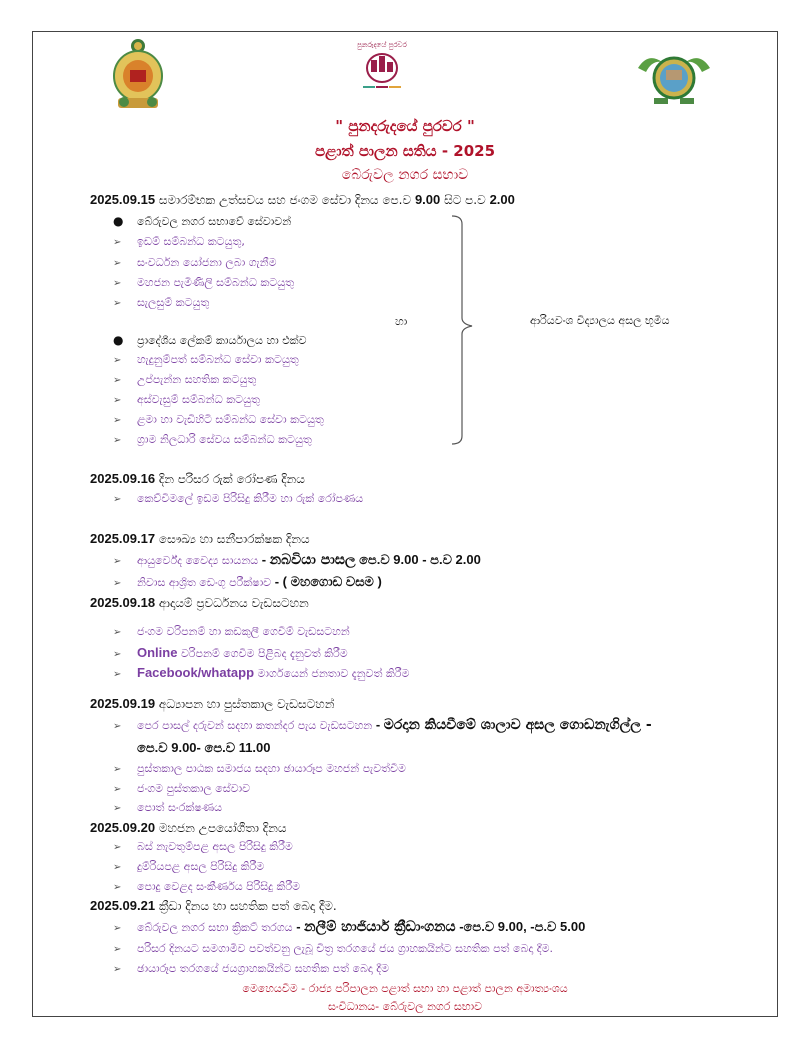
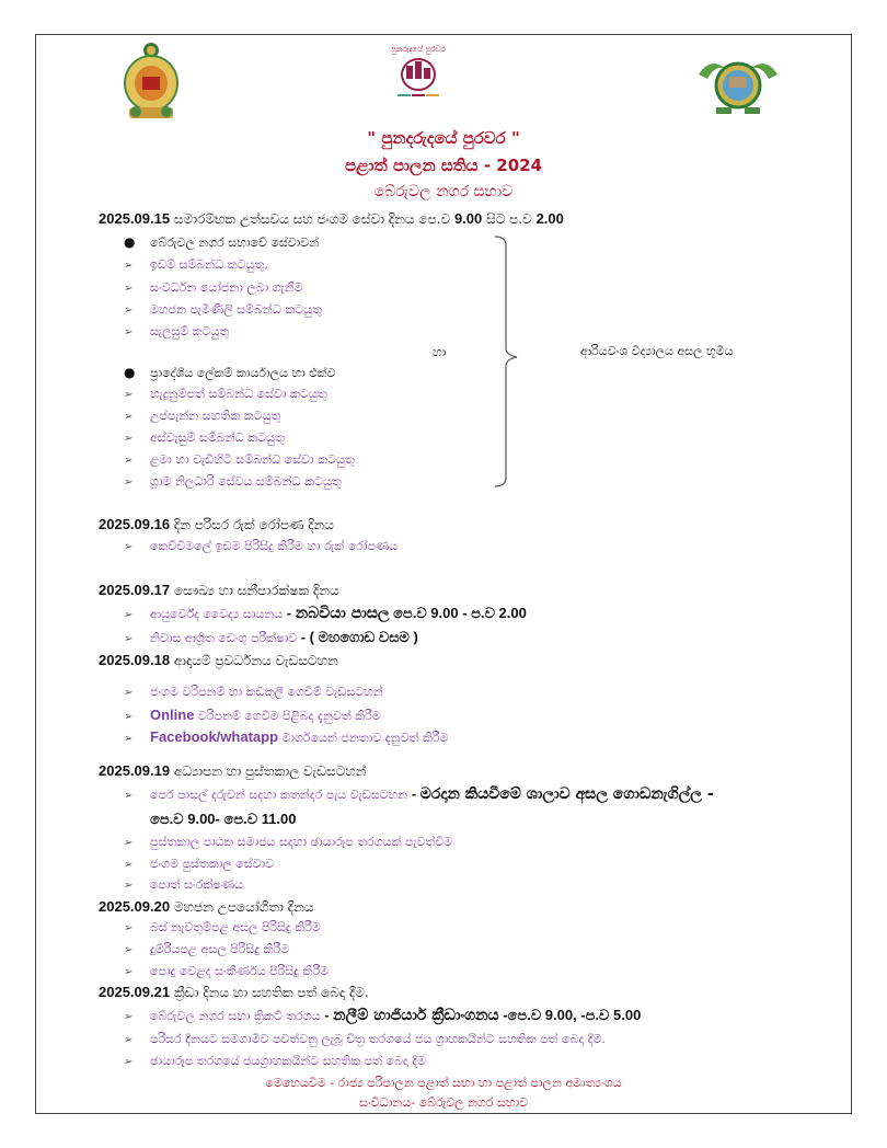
  පුනරුදයේ පුරවර
  " පුනදරුදයේ පුරවර "
- පළාත් පාලන සතිය - 2025
+ පළාත් පාලන සතිය - 2024
  බේරුවල නගර සභාව
  2025.09.15 සමාරම්භක උත්සවය සහ ජංගම සේවා දිනය පෙ.ව 9.00 සිට ප.ව 2.00
  ● බේරුවල නගර සභාවේ සේවාවන්
  ➢ ඉඩම් සම්බන්ධ කටයුතු,
  ➢ සංවර්ධන යෝජනා ලබා ගැනීම
  ➢ මහජන පැමිණිලි සම්බන්ධ කටයුතු
  ➢ සැලසුම් කටයුතු
  ● ප්‍රාදේශීය ලේකම් කාර්යාලය හා එක්ව
  ➢ හැදුනුම්පත් සම්බන්ධ සේවා කටයුතු
  ➢ උප්පැන්න සහතික කටයුතු
  ➢ අස්වැසුම් සම්බන්ධ කටයුතු
  ➢ ළමා හා වැඩිහිටි සම්බන්ධ සේවා කටයුතු
  ➢ ග්‍රාම නිලධාරි සේවය සම්බන්ධ කටයුතු
  හා
  ආරියවංශ විද්‍යාලය අසල භූමිය
  2025.09.16 දින පරිසර රුක් රෝපණ දිනය
  ➢ කෙව්විමලේ ඉඩම පිරිසිදු කිරීම හා රුක් රෝපණය
  2025.09.17 සෞඛ්‍ය හා සනීපාරක්ෂක දිනය
  ➢ ආයුර්වේද වෛද්‍ය සායනය - නබවියා පාසල පෙ.ව 9.00 - ප.ව 2.00
  ➢ නිවාස ආශ්‍රිත ඩෙංගු පරීක්ෂාව - ( මහගොඩ වසම )
  2025.09.18 ආදායම් ප්‍රවර්ධනය වැඩසටහන
  ➢ ජංගම වරිපනම් හා කඩකුලී ගෙවීම් වැඩසටහන්
  ➢ Online වරිපනම් ගෙවීම පිළිබද දැනුවත් කිරීම
  ➢ Facebook/whatapp මාර්ගයෙන් ජනතාව දැනුවත් කිරීම
  2025.09.19 අධ්‍යාපන හා පුස්තකාල වැඩසටහන්
  ➢ පෙර පාසල් දරුවන් සදහා කතන්දර පැය වැඩසටහන - මරදාන කියවීමේ ශාලාව අසල ගොඩනැගිල්ල -
  පෙ.ව 9.00- පෙ.ව 11.00
- ➢ පුස්තකාල පාඨක සමාජය සදහා ඡායාරූප මහජන් පැවත්වීම
+ ➢ පුස්තකාල පාඨක සමාජය සදහා ඡායාරූප තරගයක් පැවත්වීම
  ➢ ජංගම පුස්තකාල සේවාව
  ➢ පොත් සංරක්ෂණය
  2025.09.20 මහජන උපයෝගීතා දිනය
  ➢ බස් නැවතුම්පළ අසල පිරිසිදු කිරීම
  ➢ දුම්රියපළ අසල පිරිසිදු කිරීම
  ➢ පොදු වෙළද සංකීර්ණය පිරිසිදු කිරීම
  2025.09.21 ක්‍රීඩා දිනය හා සහතික පත් බෙදා දීම.
  ➢ බේරුවල නගර සභා ක්‍රිකට් තරගය - නලීම් හාජියාර් ක්‍රීඩාංගනය -පෙ.ව 9.00, -ප.ව 5.00
  ➢ පරිසර දිනයට සමගාමීව පවත්වනු ලැබූ චිත්‍ර තරගයේ ජය ග්‍රාහකයින්ට සහතික පත් බෙදා දීම.
  ➢ ඡායාරූප තරගයේ ජයග්‍රාහකයින්ට සහතික පත් බෙදා දීම
  මෙහෙයවීම - රාජ්‍ය පරිපාලන පළාත් සභා හා පළාත් පාලන අමාත්‍යංශය
  සංවිධානය- බේරුවල නගර සභාව
